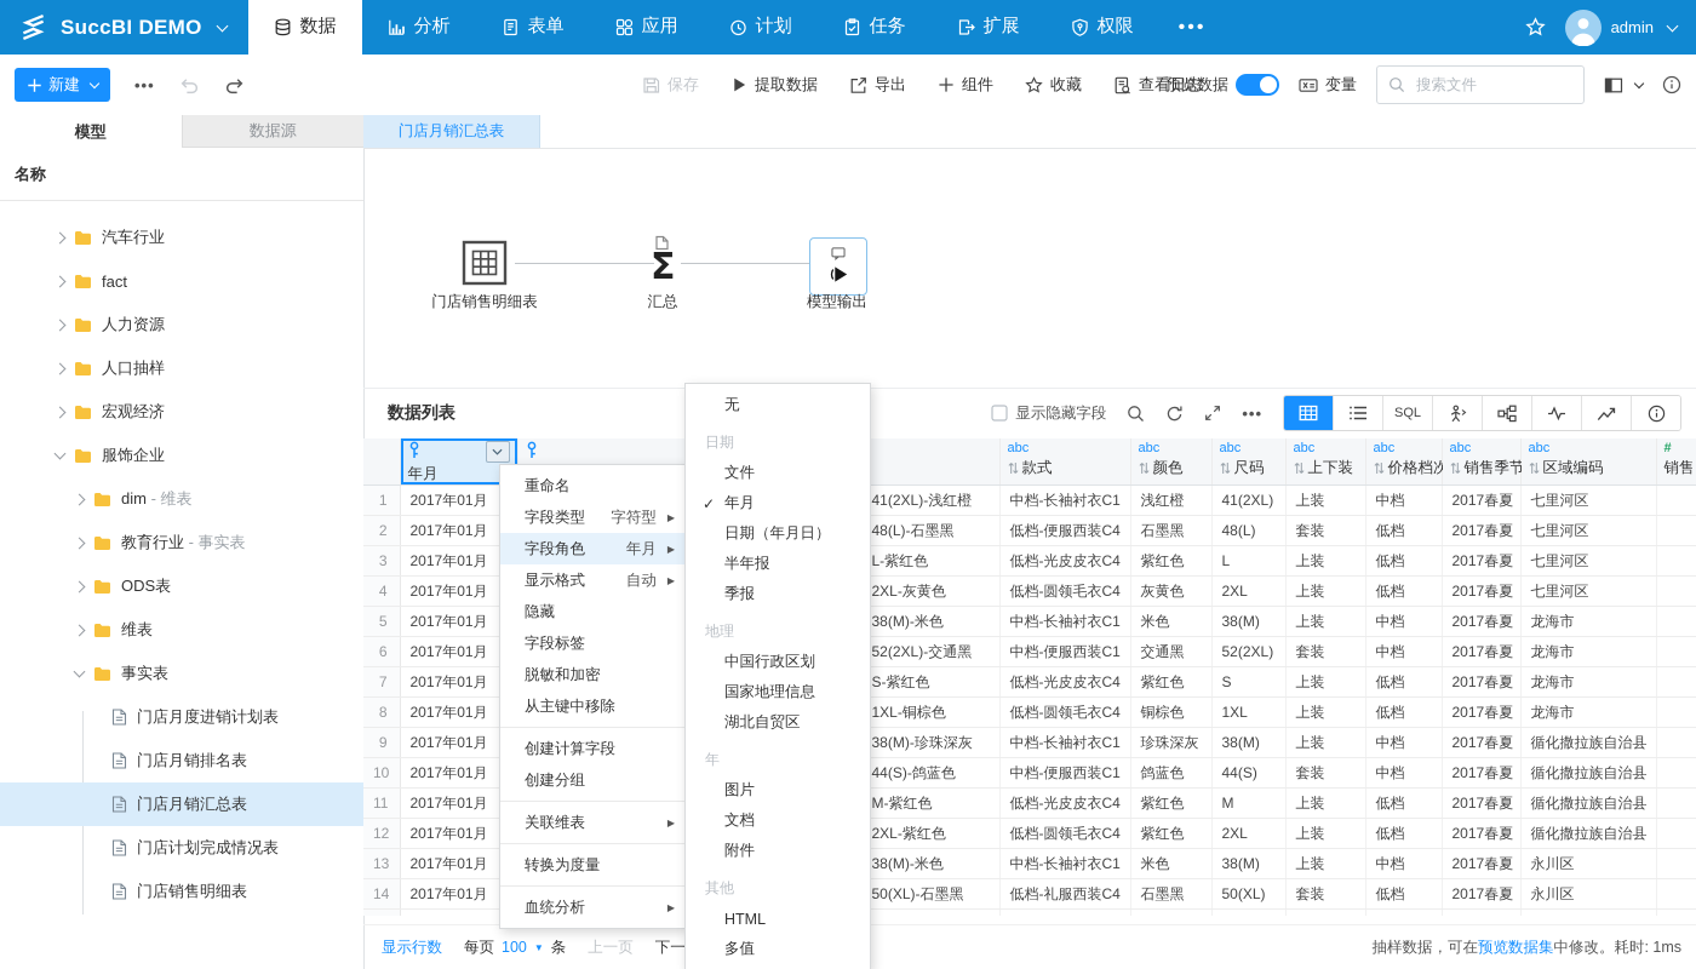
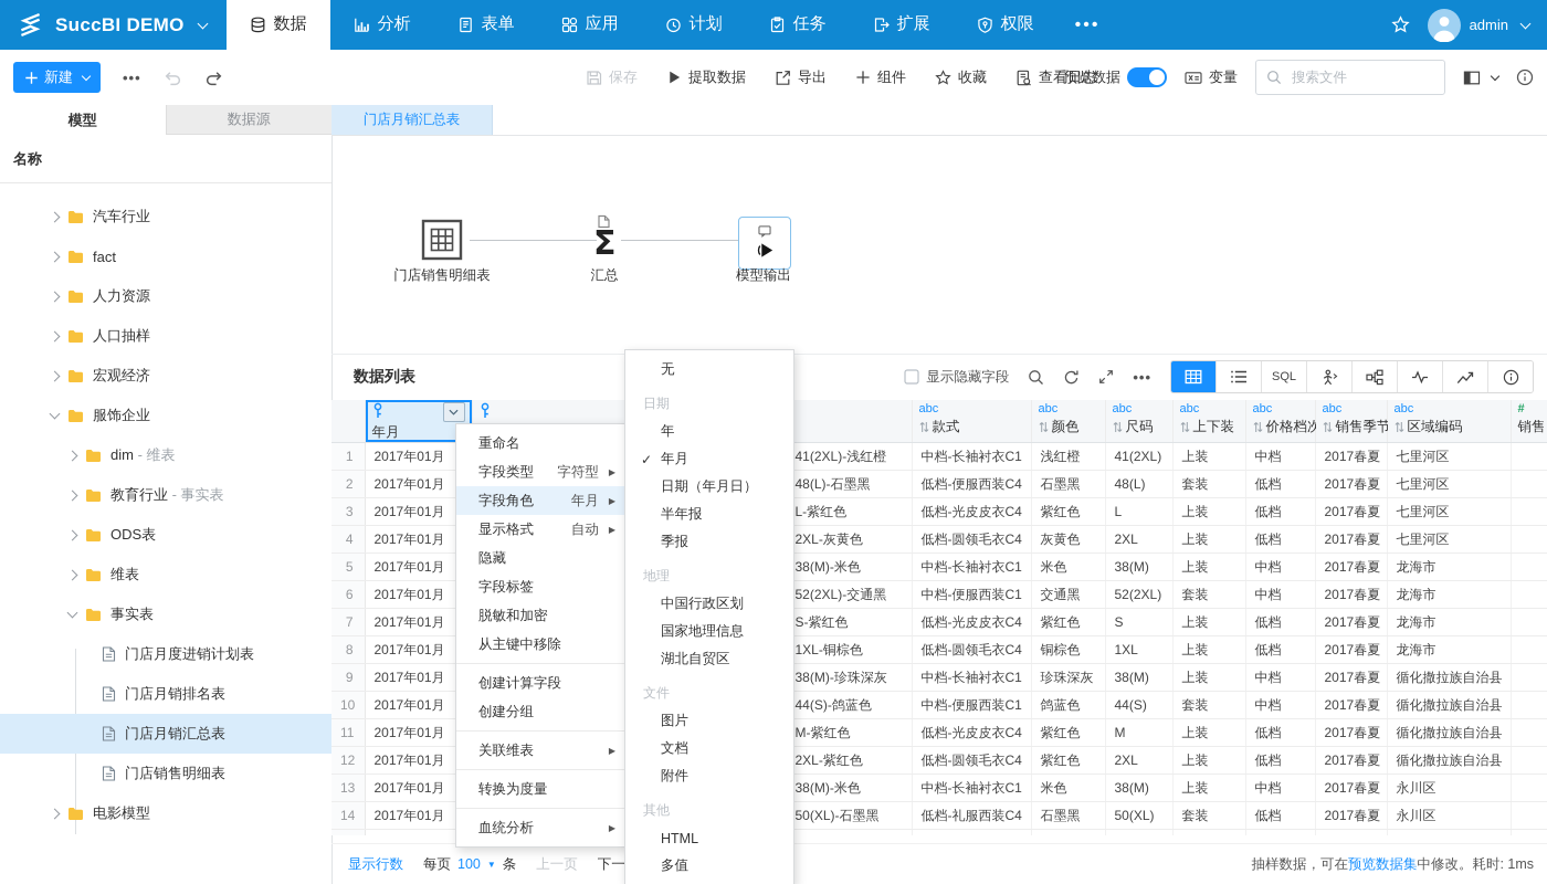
  SuccBI DEMO
  数据
  分析
  表单
  应用
  计划
  任务
  扩展
  权限
  •••
  admin
  新建
  •••
  保存
  提取数据
  导出
  组件
  收藏
  查看日志
  预览数据
  变量
  搜索文件
  模型
  数据源
  名称
  汽车行业
  fact
  人力资源
  人口抽样
  宏观经济
  服饰企业
  dim - 维表
  教育行业 - 事实表
  ODS表
  维表
  事实表
  门店月度进销计划表
  门店月销排名表
  门店月销汇总表
- 门店计划完成情况表
  门店销售明细表
+ 电影模型
  门店月销汇总表
  门店销售明细表
  Σ
  汇总
  模型输出
  数据列表
  显示隐藏字段
  •••
  SQL
  	年月		abc款式	abc颜色	abc尺码	abc上下装	abc价格档	abc销售季节	abc区域编码	#销售
  1	2017年01月	41(2XL)-浅红橙	中档-长袖衬衣C1	浅红橙	41(2XL)	上装	中档	2017春夏	七里河区
  2	2017年01月	48(L)-石墨黑	低档-便服西装C4	石墨黑	48(L)	套装	低档	2017春夏	七里河区
  3	2017年01月	L-紫红色	低档-光皮皮衣C4	紫红色	L	上装	低档	2017春夏	七里河区
  4	2017年01月	2XL-灰黄色	低档-圆领毛衣C4	灰黄色	2XL	上装	低档	2017春夏	七里河区
  5	2017年01月	38(M)-米色	中档-长袖衬衣C1	米色	38(M)	上装	中档	2017春夏	龙海市
  6	2017年01月	52(2XL)-交通黑	中档-便服西装C1	交通黑	52(2XL)	套装	中档	2017春夏	龙海市
  7	2017年01月	S-紫红色	低档-光皮皮衣C4	紫红色	S	上装	低档	2017春夏	龙海市
  8	2017年01月	1XL-铜棕色	低档-圆领毛衣C4	铜棕色	1XL	上装	低档	2017春夏	龙海市
  9	2017年01月	38(M)-珍珠深灰	中档-长袖衬衣C1	珍珠深灰	38(M)	上装	中档	2017春夏	循化撒拉族自治县
  10	2017年01月	44(S)-鸽蓝色	中档-便服西装C1	鸽蓝色	44(S)	套装	中档	2017春夏	循化撒拉族自治县
  11	2017年01月	M-紫红色	低档-光皮皮衣C4	紫红色	M	上装	低档	2017春夏	循化撒拉族自治县
  12	2017年01月	2XL-紫红色	低档-圆领毛衣C4	紫红色	2XL	上装	低档	2017春夏	循化撒拉族自治县
  13	2017年01月	38(M)-米色	中档-长袖衬衣C1	米色	38(M)	上装	中档	2017春夏	永川区
  14	2017年01月	50(XL)-石墨黑	低档-礼服西装C4	石墨黑	50(XL)	套装	低档	2017春夏	永川区
  显示行数
  每页
  100
  ▼
  条
  上一页
  抽样数据，可在预览数据集中修改。耗时: 1ms
  重命名
  字段类型
  字符型
  ▶
  字段角色
  年月
  ▶
  显示格式
  自动
  ▶
  隐藏
  字段标签
  脱敏和加密
  从主键中移除
  创建计算字段
  创建分组
  关联维表
  ▶
  转换为度量
  血统分析
  ▶
  无
  日期
- 文件
+ 年
  ✓
  年月
  日期（年月日）
  半年报
  季报
  地理
  中国行政区划
  国家地理信息
  湖北自贸区
- 年
+ 文件
  图片
  文档
  附件
  其他
  HTML
  多值
